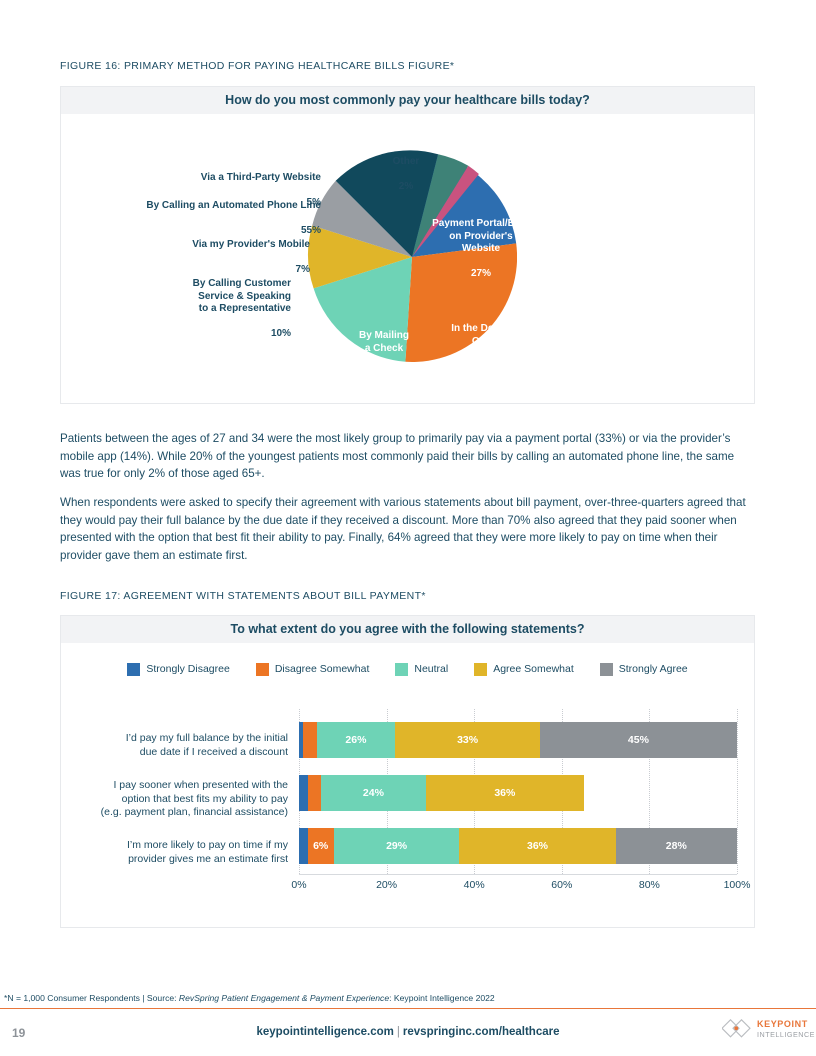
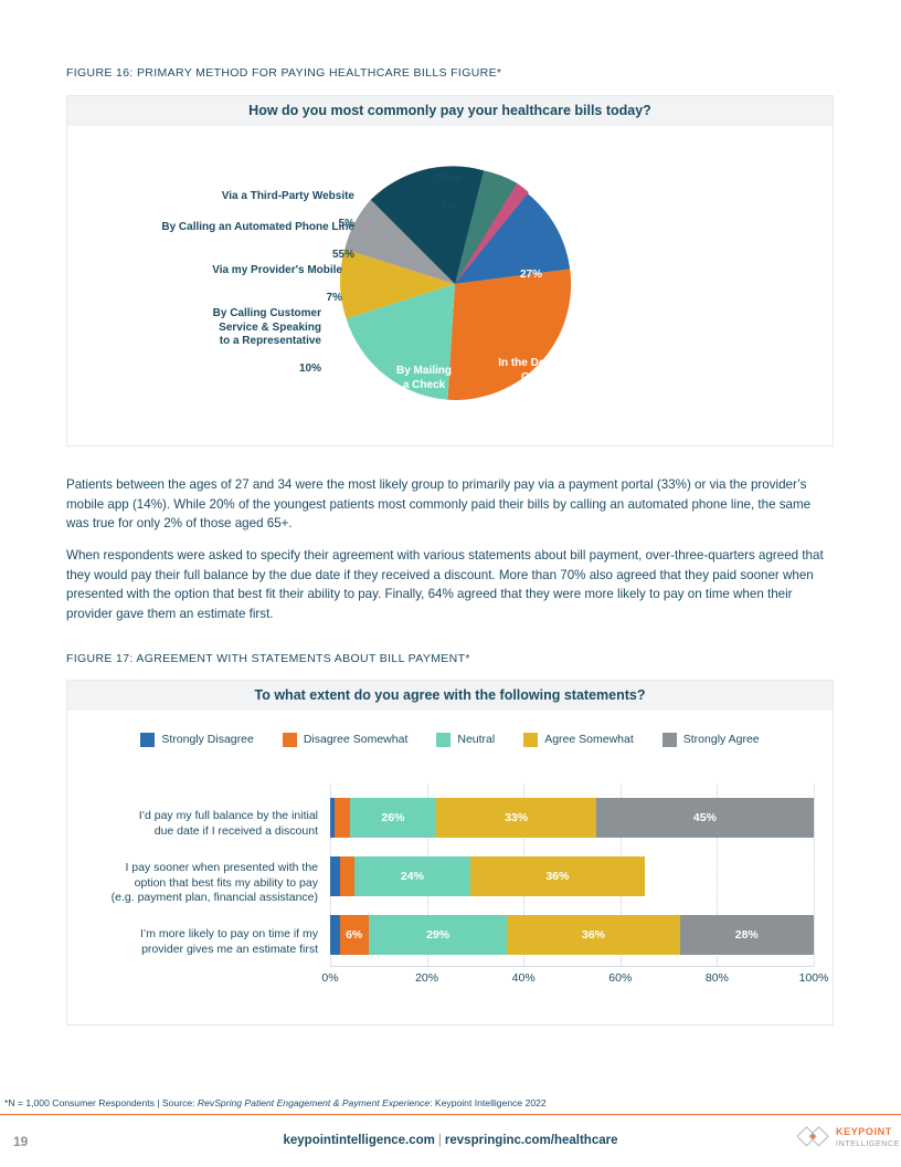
  FIGURE 16: PRIMARY METHOD FOR PAYING HEALTHCARE BILLS FIGURE*
  How do you most commonly pay your healthcare bills today?
  Via a Third-Party Website
  5%
  By Calling an Automated Phone Line
  55%
  Via my Provider's Mobile
  7%
  By Calling Customer
  Service & Speaking
  to a Representative
  10%
- Payment Portal/EMR
- on Provider's
- Website
  27%
  In the Doctor's
  Office
  By Mailing
  a Check
  Patients between the ages of 27 and 34 were the most likely group to primarily pay via a payment portal (33%) or via the provider’s mobile app (14%). While 20% of the youngest patients most commonly paid their bills by calling an automated phone line, the same was true for only 2% of those aged 65+.
  When respondents were asked to specify their agreement with various statements about bill payment, over-three-quarters agreed that they would pay their full balance by the due date if they received a discount. More than 70% also agreed that they paid sooner when presented with the option that best fit their ability to pay. Finally, 64% agreed that they were more likely to pay on time when their provider gave them an estimate first.
  FIGURE 17: AGREEMENT WITH STATEMENTS ABOUT BILL PAYMENT*
  To what extent do you agree with the following statements?
  Strongly Disagree
  Disagree Somewhat
  Neutral
  Agree Somewhat
  Strongly Agree
  I’d pay my full balance by the initial
  due date if I received a discount
  I pay sooner when presented with the
  option that best fits my ability to pay
  (e.g. payment plan, financial assistance)
  I’m more likely to pay on time if my
  provider gives me an estimate first
  26%
  33%
  45%
  24%
  36%
  6%
  29%
  36%
  28%
  0%
  20%
  40%
  60%
  80%
  100%
  *N = 1,000 Consumer Respondents | Source: RevSpring Patient Engagement & Payment Experience: Keypoint Intelligence 2022
  19
  keypointintelligence.com | revspringinc.com/healthcare
  KEYPOINT
  INTELLIGENCE
